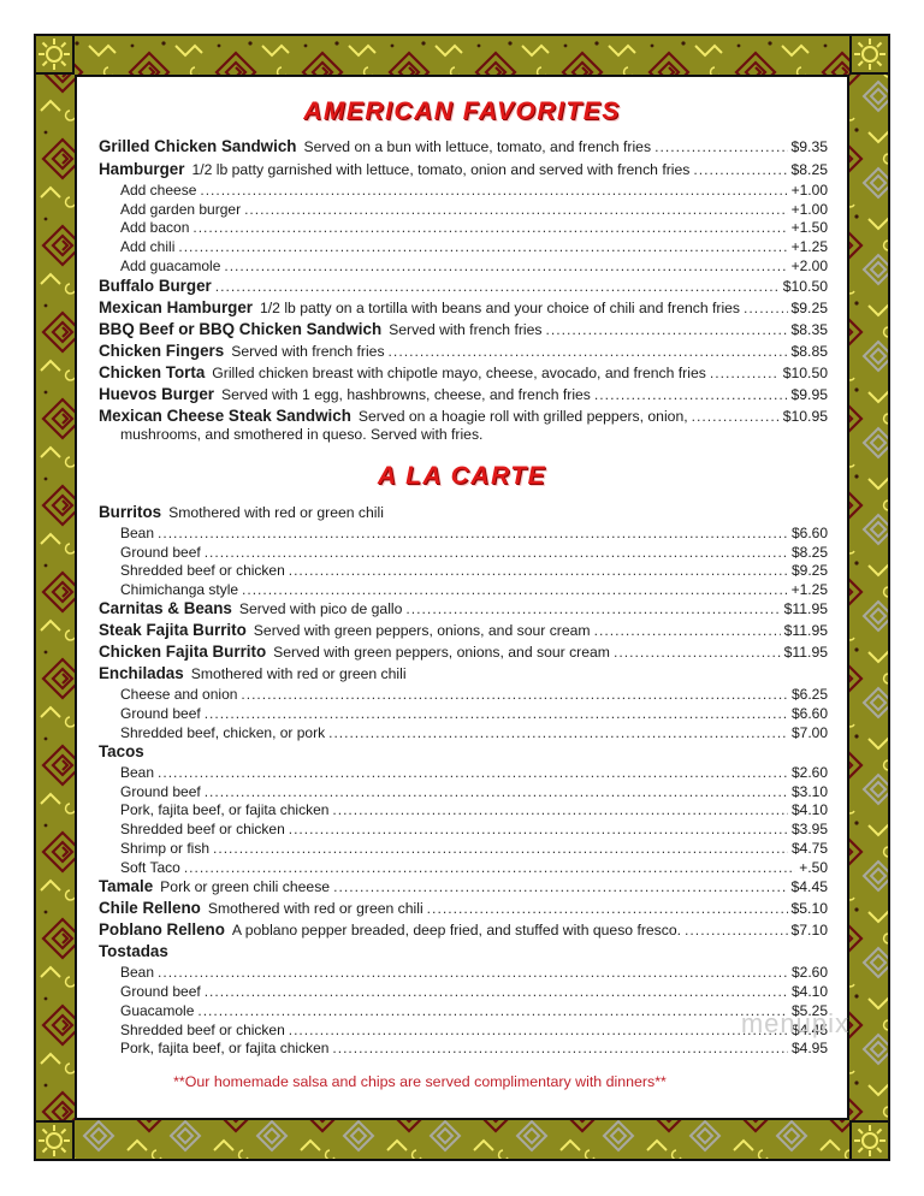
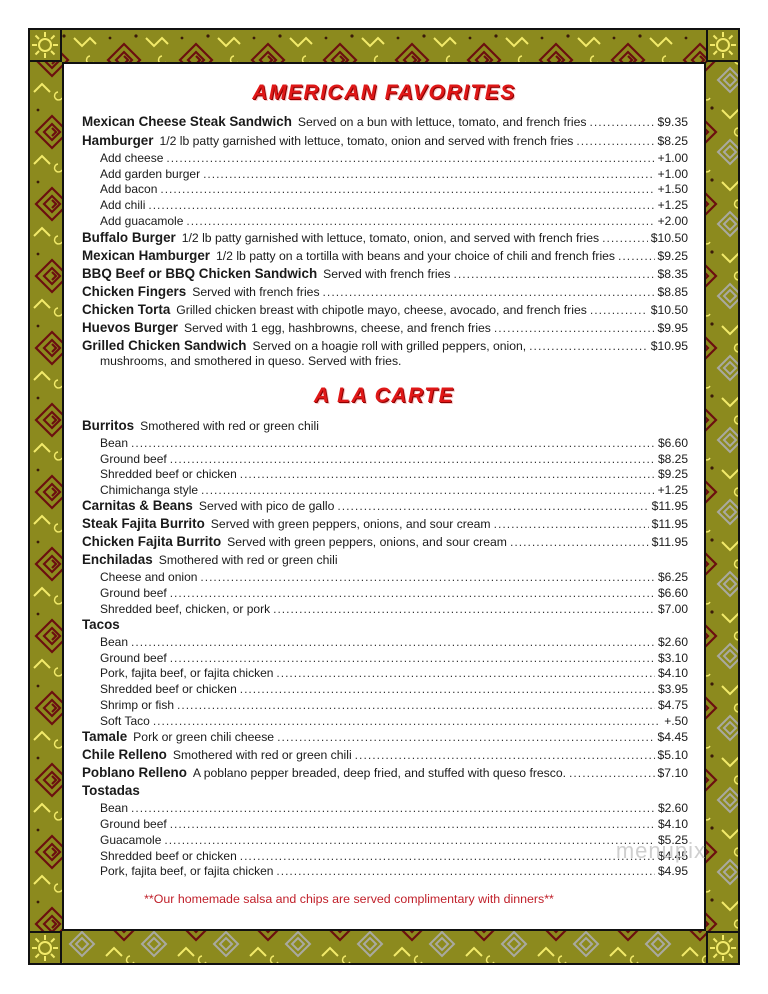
  AMERICAN FAVORITES
- Grilled Chicken Sandwich
+ Mexican Cheese Steak Sandwich
  Served on a bun with lettuce, tomato, and french fries
  $9.35
  Hamburger
  1/2 lb patty garnished with lettuce, tomato, onion and served with french fries
  $8.25
  Add cheese
  +1.00
  Add garden burger
  +1.00
  Add bacon
  +1.50
  Add chili
  +1.25
  Add guacamole
  +2.00
  Buffalo Burger
+ 1/2 lb patty garnished with lettuce, tomato, onion, and served with french fries
  $10.50
  Mexican Hamburger
  1/2 lb patty on a tortilla with beans and your choice of chili and french fries
  $9.25
  BBQ Beef or BBQ Chicken Sandwich
  Served with french fries
  $8.35
  Chicken Fingers
  Served with french fries
  $8.85
  Chicken Torta
  Grilled chicken breast with chipotle mayo, cheese, avocado, and french fries
  $10.50
  Huevos Burger
  Served with 1 egg, hashbrowns, cheese, and french fries
  $9.95
- Mexican Cheese Steak Sandwich
+ Grilled Chicken Sandwich
  Served on a hoagie roll with grilled peppers, onion,
  $10.95
  mushrooms, and smothered in queso. Served with fries.
  A LA CARTE
  Burritos
  Smothered with red or green chili
  Bean
  $6.60
  Ground beef
  $8.25
  Shredded beef or chicken
  $9.25
  Chimichanga style
  +1.25
  Carnitas & Beans
  Served with pico de gallo
  $11.95
  Steak Fajita Burrito
  Served with green peppers, onions, and sour cream
  $11.95
  Chicken Fajita Burrito
  Served with green peppers, onions, and sour cream
  $11.95
  Enchiladas
  Smothered with red or green chili
  Cheese and onion
  $6.25
  Ground beef
  $6.60
  Shredded beef, chicken, or pork
  $7.00
  Tacos
  Bean
  $2.60
  Ground beef
  $3.10
  Pork, fajita beef, or fajita chicken
  $4.10
  Shredded beef or chicken
  $3.95
  Shrimp or fish
  $4.75
  Soft Taco
  +.50
  Tamale
  Pork or green chili cheese
  $4.45
  Chile Relleno
  Smothered with red or green chili
  $5.10
  Poblano Relleno
  A poblano pepper breaded, deep fried, and stuffed with queso fresco.
  $7.10
  Tostadas
  Bean
  $2.60
  Ground beef
  $4.10
  Guacamole
  $5.25
  Shredded beef or chicken
  $4.45
  Pork, fajita beef, or fajita chicken
  $4.95
  **Our homemade salsa and chips are served complimentary with dinners**
  menupix
